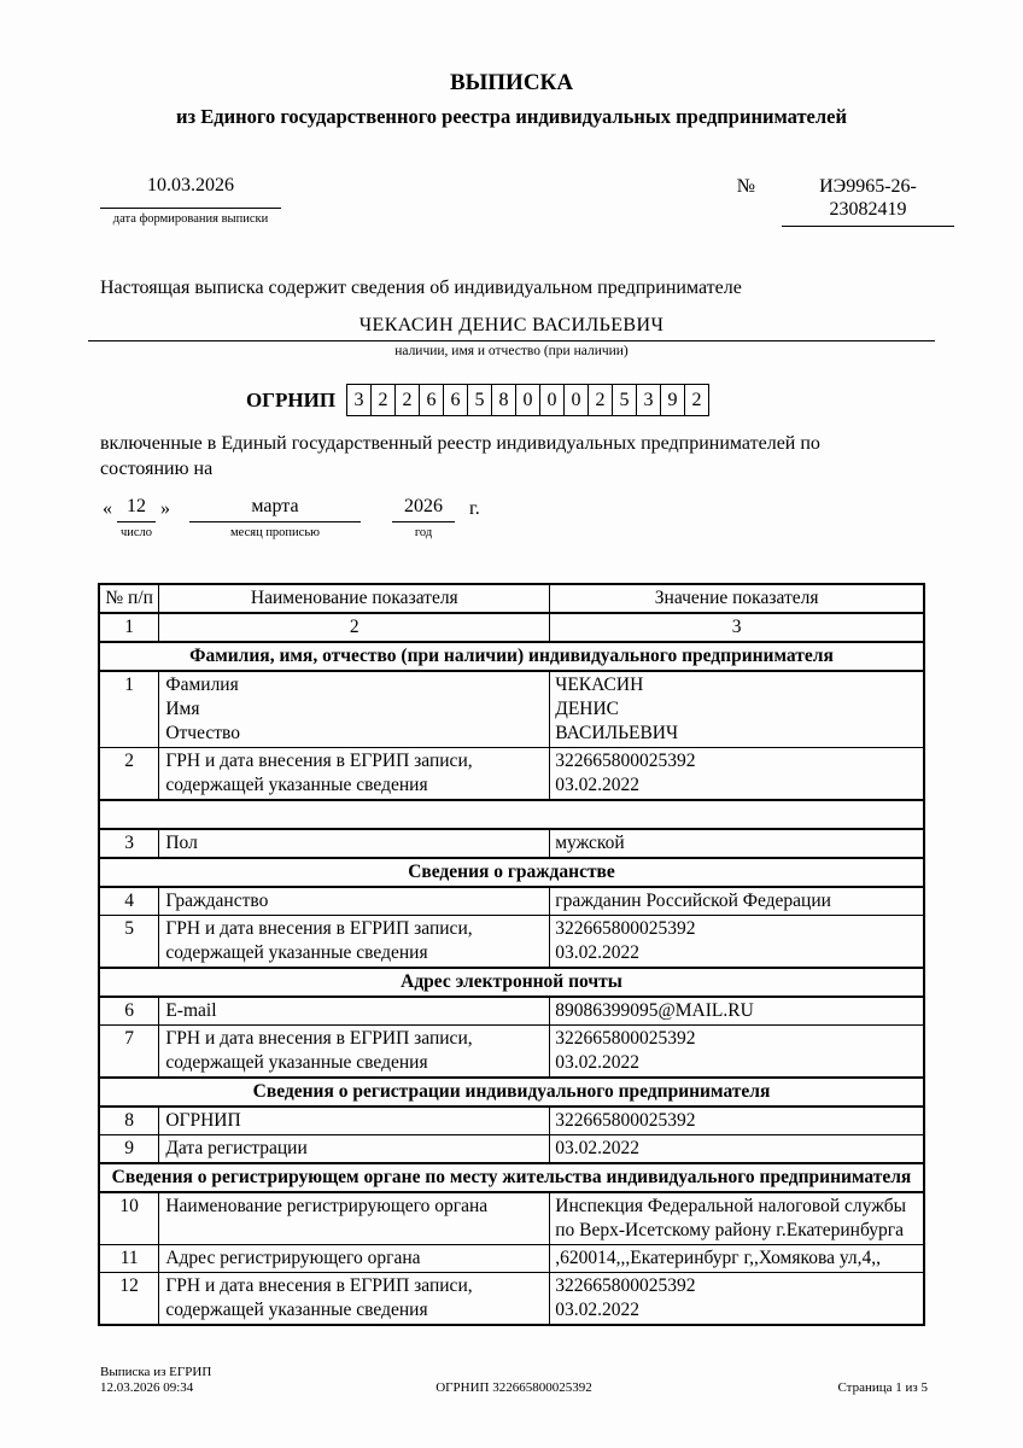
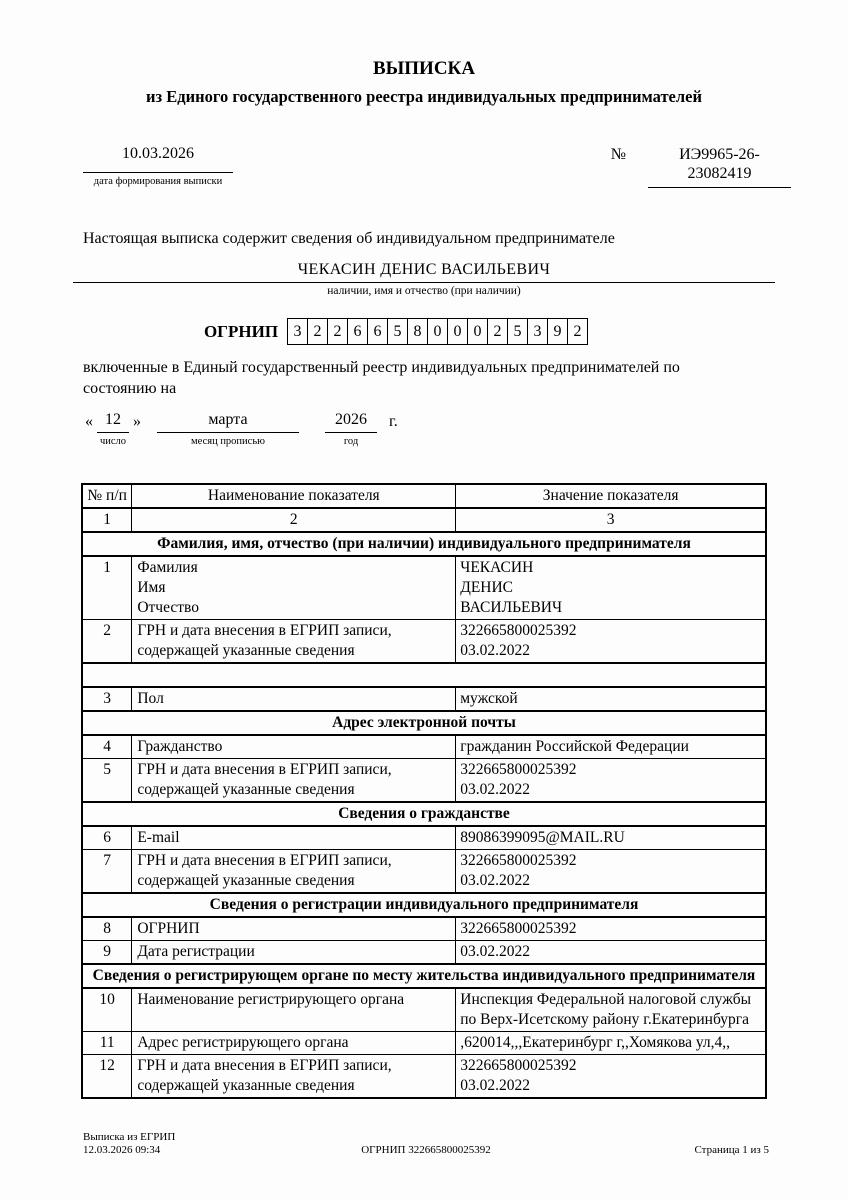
  ВЫПИСКА
  из Единого государственного реестра индивидуальных предпринимателей
  10.03.2026
  дата формирования выписки
  №
  ИЭ9965-26-
  23082419
  Настоящая выписка содержит сведения об индивидуальном предпринимателе
  ЧЕКАСИН ДЕНИС ВАСИЛЬЕВИЧ
  наличии, имя и отчество (при наличии)
  ОГРНИП
  3
  2
  2
  6
  6
  5
  8
  0
  0
  0
  2
  5
  3
  9
  2
  включенные в Единый государственный реестр индивидуальных предпринимателей по состоянию на
  «
  12
  число
  »
  марта
  месяц прописью
  2026
  год
  г.
  № п/п	Наименование показателя	Значение показателя
  1	2	3
  Фамилия, имя, отчество (при наличии) индивидуального предпринимателя
  1	ФамилияИмяОтчество	ЧЕКАСИНДЕНИСВАСИЛЬЕВИЧ
  2	ГРН и дата внесения в ЕГРИП записи,содержащей указанные сведения	32266580002539203.02.2022
  3	Пол	мужской
- Сведения о гражданстве
+ Адрес электронной почты
  4	Гражданство	гражданин Российской Федерации
  5	ГРН и дата внесения в ЕГРИП записи,содержащей указанные сведения	32266580002539203.02.2022
- Адрес электронной почты
+ Сведения о гражданстве
  6	E-mail	89086399095@MAIL.RU
  7	ГРН и дата внесения в ЕГРИП записи,содержащей указанные сведения	32266580002539203.02.2022
  Сведения о регистрации индивидуального предпринимателя
  8	ОГРНИП	322665800025392
  9	Дата регистрации	03.02.2022
  Сведения о регистрирующем органе по месту жительства индивидуального предпринимателя
  10	Наименование регистрирующего органа	Инспекция Федеральной налоговой службыпо Верх-Исетскому району г.Екатеринбурга
  11	Адрес регистрирующего органа	,620014,,,Екатеринбург г,,Хомякова ул,4,,
  12	ГРН и дата внесения в ЕГРИП записи,содержащей указанные сведения	32266580002539203.02.2022
  Выписка из ЕГРИП
  12.03.2026 09:34
  ОГРНИП 322665800025392
  Страница 1 из 5
